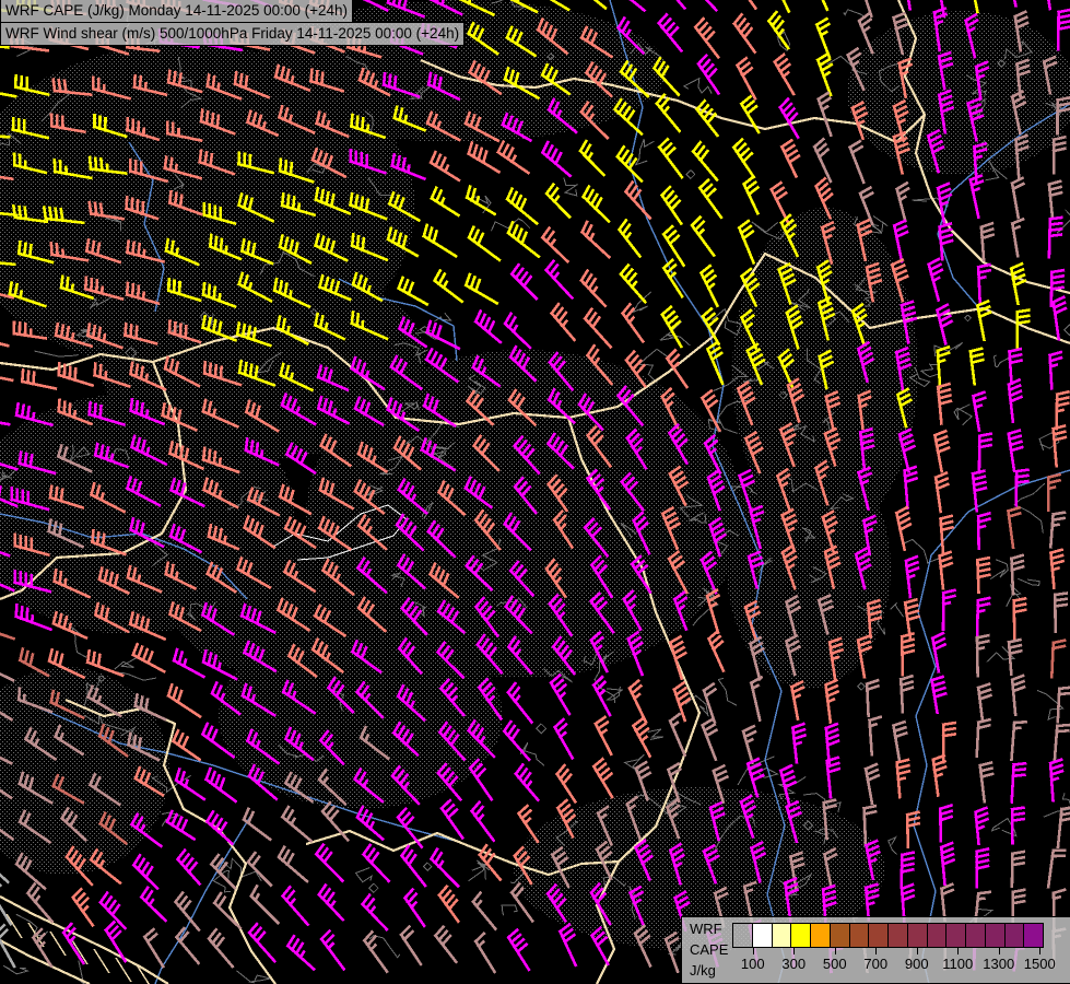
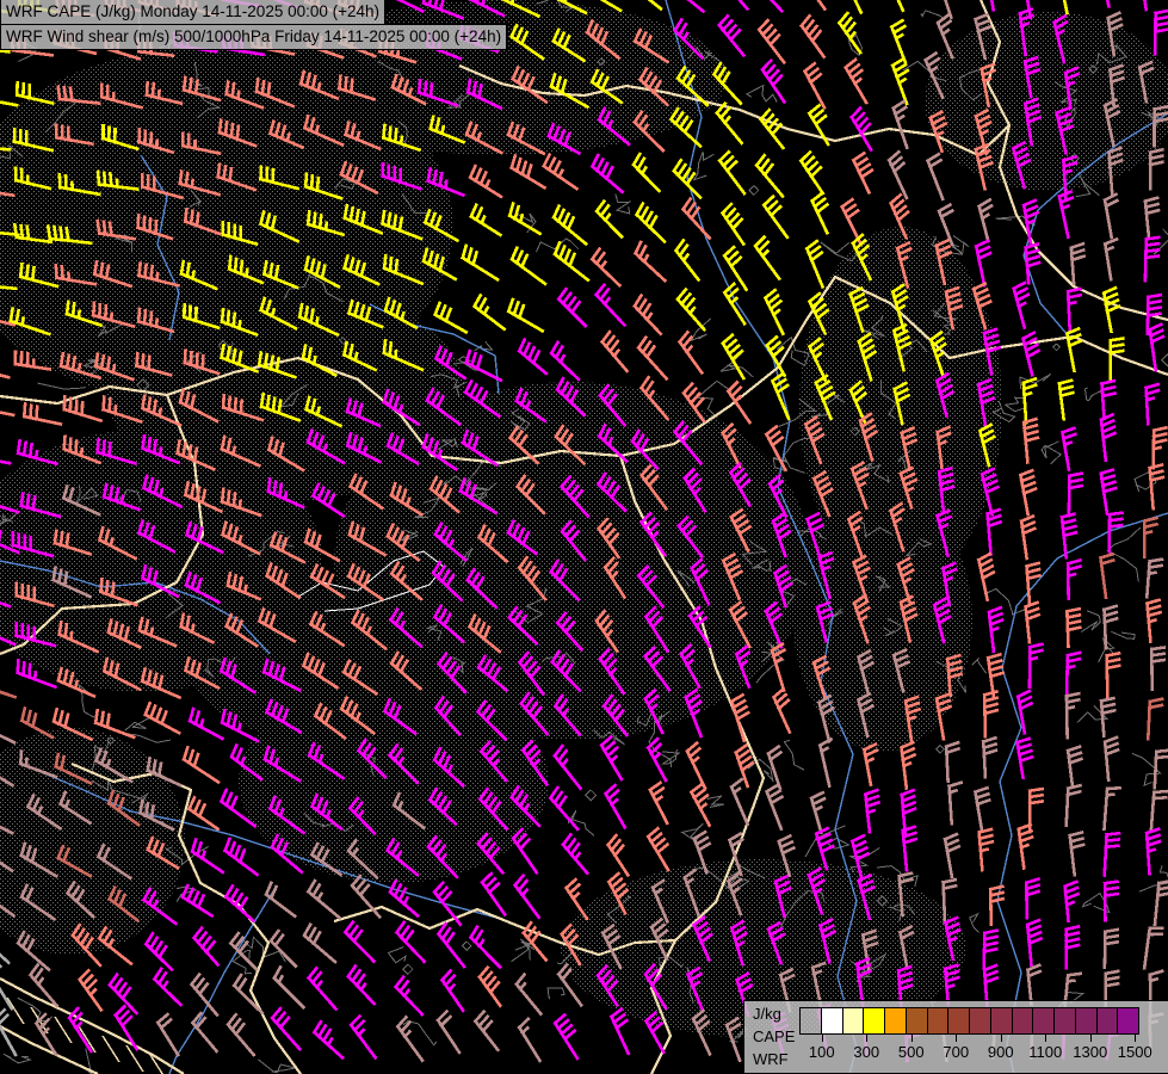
  WRF CAPE (J/kg) Monday 14-11-2025 00:00 (+24h)
  WRF Wind shear (m/s) 500/1000hPa Friday 14-11-2025 00:00 (+24h)
- WRF
+ J/kg
  CAPE
- J/kg
+ WRF
  100
  300
  500
  700
  900
  1100
  1300
  1500
